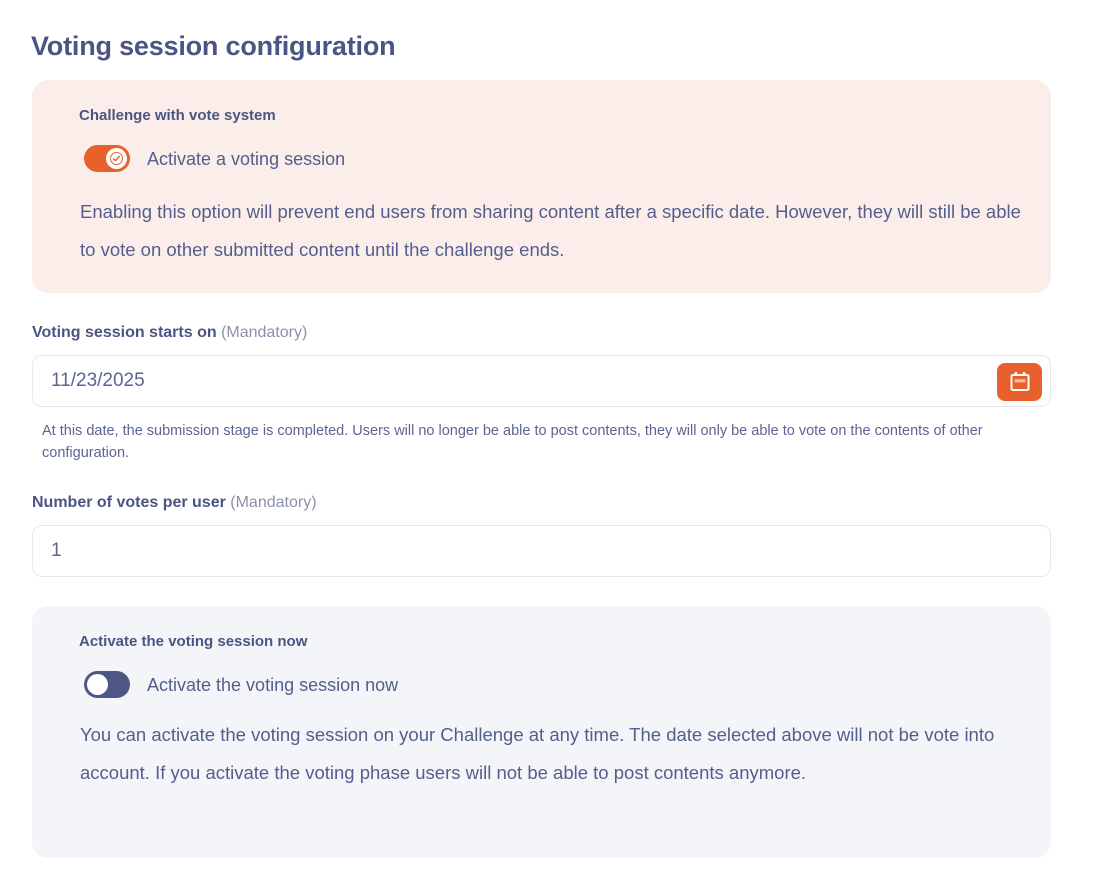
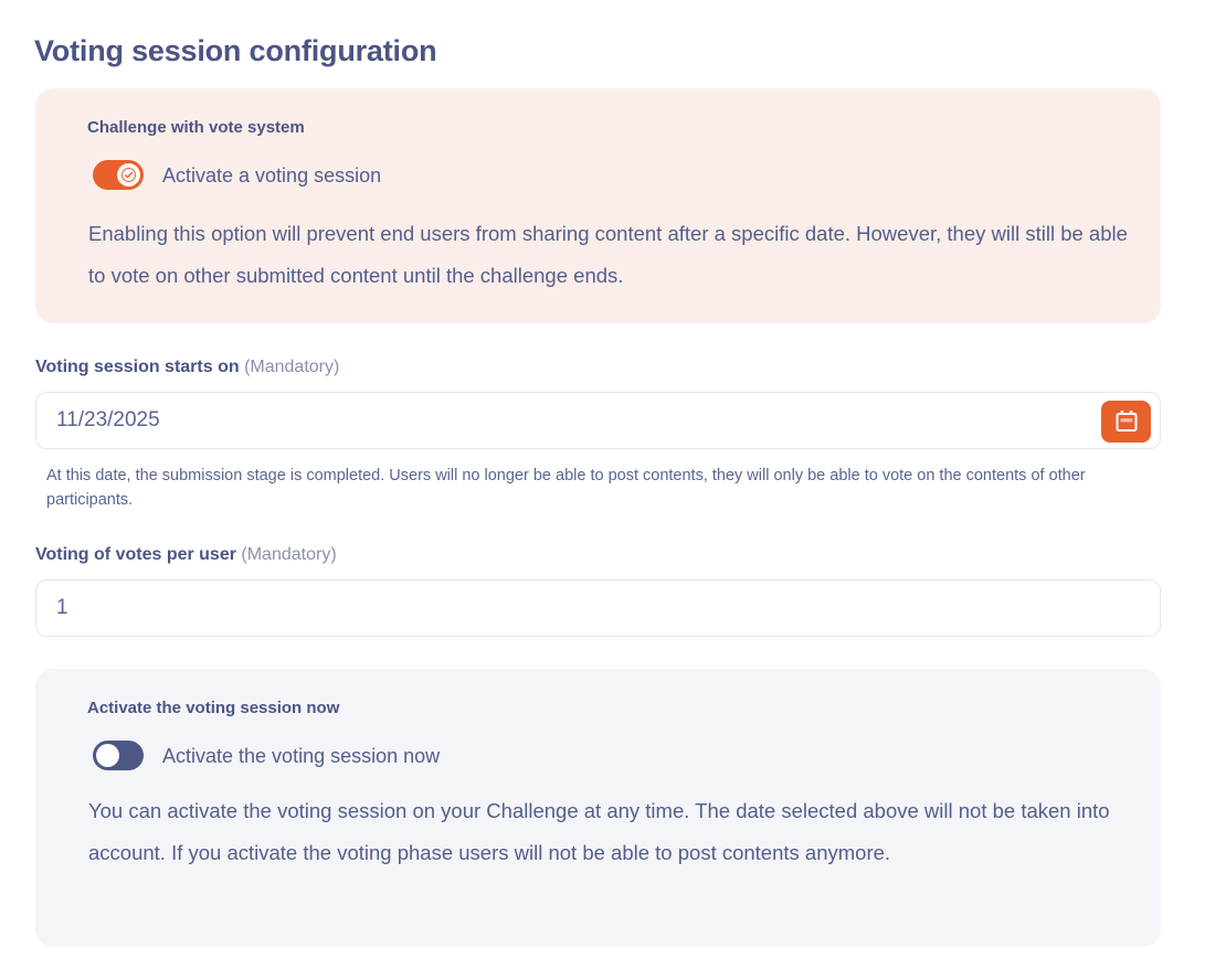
  Voting session configuration
  Challenge with vote system
  Activate a voting session
  Enabling this option will prevent end users from sharing content after a specific date. However, they will still be able to vote on other submitted content until the challenge ends.
  Voting session starts on (Mandatory)
  11/23/2025
- At this date, the submission stage is completed. Users will no longer be able to post contents, they will only be able to vote on the contents of other configuration.
+ At this date, the submission stage is completed. Users will no longer be able to post contents, they will only be able to vote on the contents of other participants.
- Number of votes per user (Mandatory)
+ Voting of votes per user (Mandatory)
  1
  Activate the voting session now
  Activate the voting session now
- You can activate the voting session on your Challenge at any time. The date selected above will not be vote into account. If you activate the voting phase users will not be able to post contents anymore.
+ You can activate the voting session on your Challenge at any time. The date selected above will not be taken into account. If you activate the voting phase users will not be able to post contents anymore.
